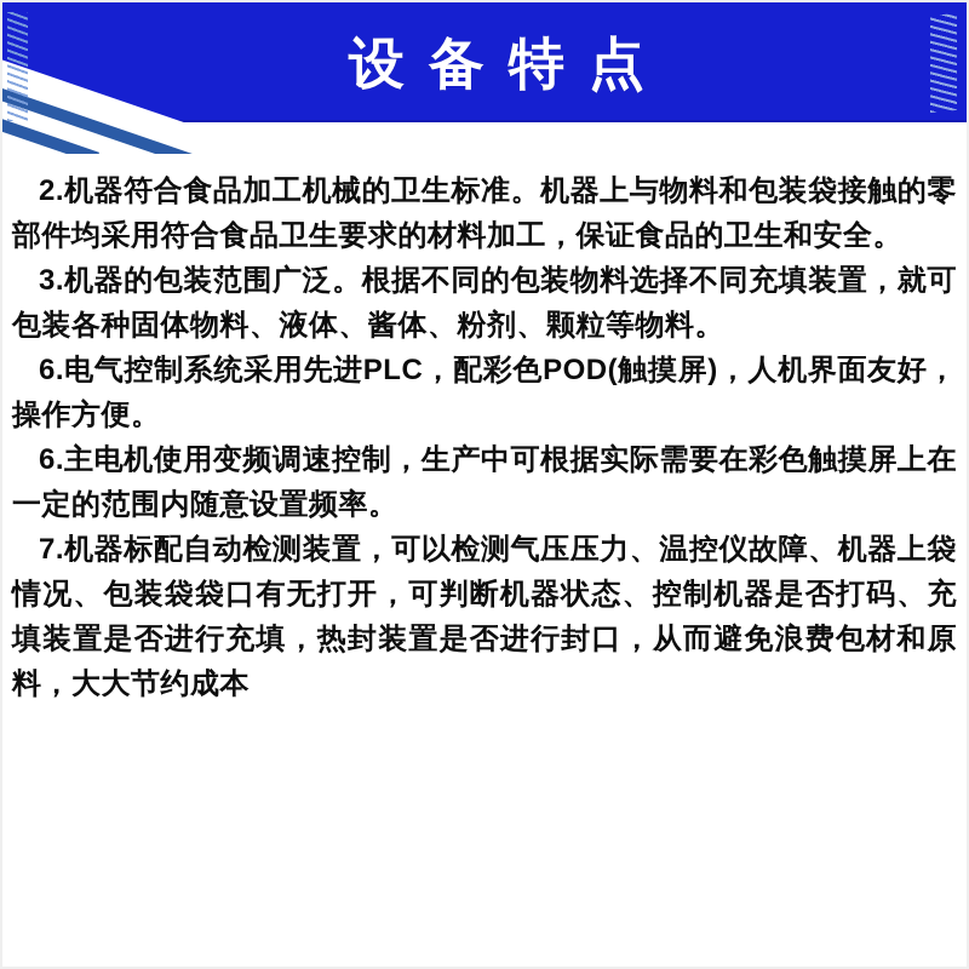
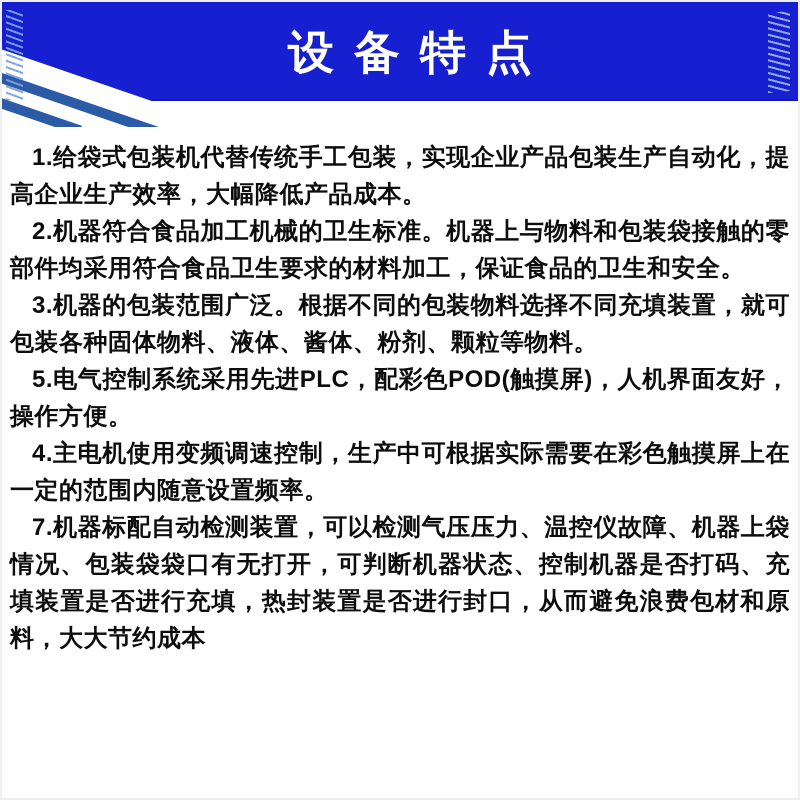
  设备特点
+ 1.给袋式包装机代替传统手工包装，实现企业产品包装生产自动化，提高企业生产效率，大幅降低产品成本。
  2.机器符合食品加工机械的卫生标准。机器上与物料和包装袋接触的零部件均采用符合食品卫生要求的材料加工，保证食品的卫生和安全。
  3.机器的包装范围广泛。根据不同的包装物料选择不同充填装置，就可包装各种固体物料、液体、酱体、粉剂、颗粒等物料。
- 6.电气控制系统采用先进PLC，配彩色POD(触摸屏)，人机界面友好，操作方便。
+ 5.电气控制系统采用先进PLC，配彩色POD(触摸屏)，人机界面友好，操作方便。
- 6.主电机使用变频调速控制，生产中可根据实际需要在彩色触摸屏上在一定的范围内随意设置频率。
+ 4.主电机使用变频调速控制，生产中可根据实际需要在彩色触摸屏上在一定的范围内随意设置频率。
  7.机器标配自动检测装置，可以检测气压压力、温控仪故障、机器上袋情况、包装袋袋口有无打开，可判断机器状态、控制机器是否打码、充填装置是否进行充填，热封装置是否进行封口，从而避免浪费包材和原料，大大节约成本
